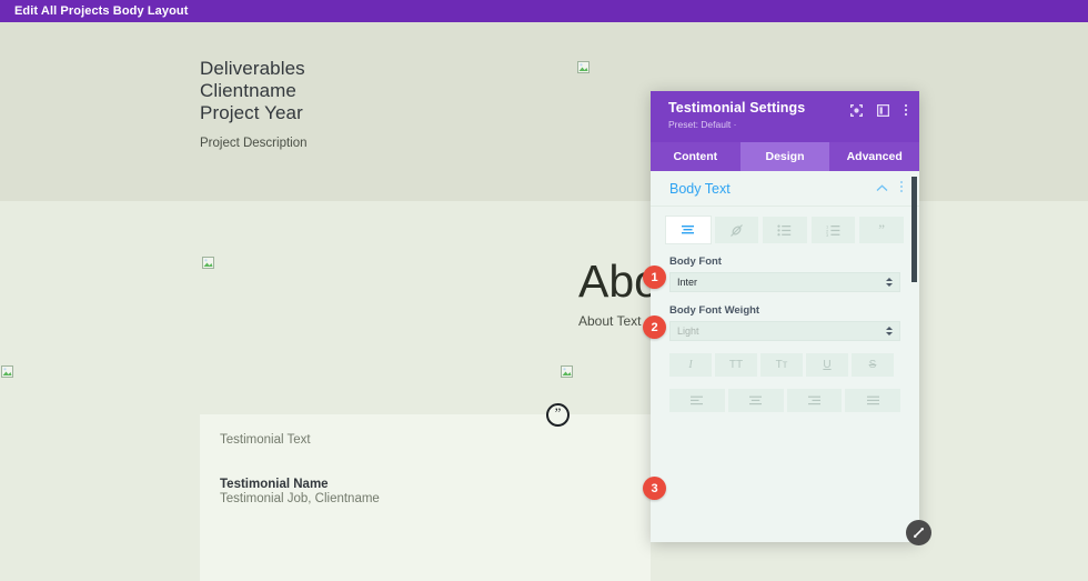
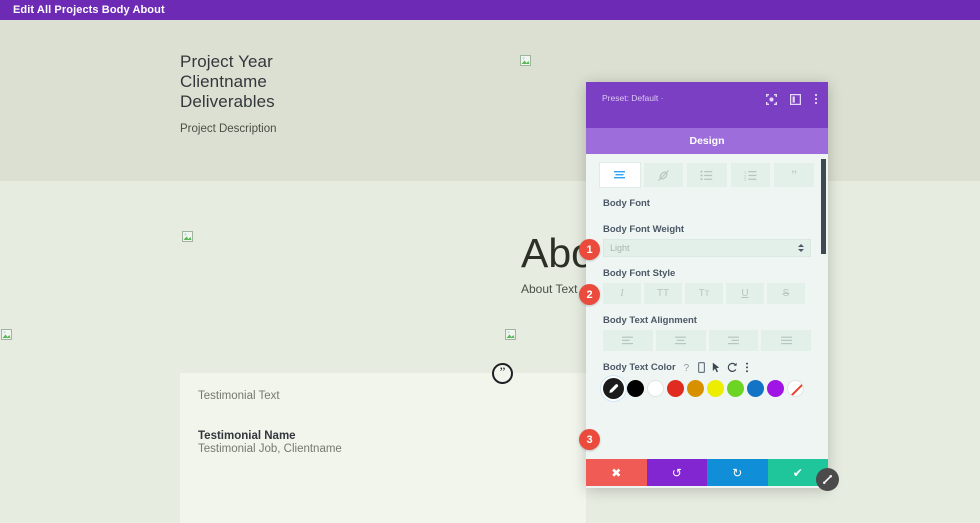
- Edit All Projects Body Layout
+ Edit All Projects Body About
- Deliverables
+ Project Year
  Clientname
- Project Year
+ Deliverables
  Project Description
  About Text
  ”
  Testimonial Text
  Testimonial Name
  Testimonial Job, Clientname
- Testimonial Settings
  Preset: Default ·
- Content
  Design
- Advanced
- Body Text
  ”
  Body Font
- Inter
  Body Font Weight
  Light
+ Body Font Style
  I
  TT
  Tᴛ
  U
  S
+ Body Text Alignment
+ Body Text Color
+ ?
+ ✖
+ ↺
+ ↻
+ ✔
  1
  2
  3
